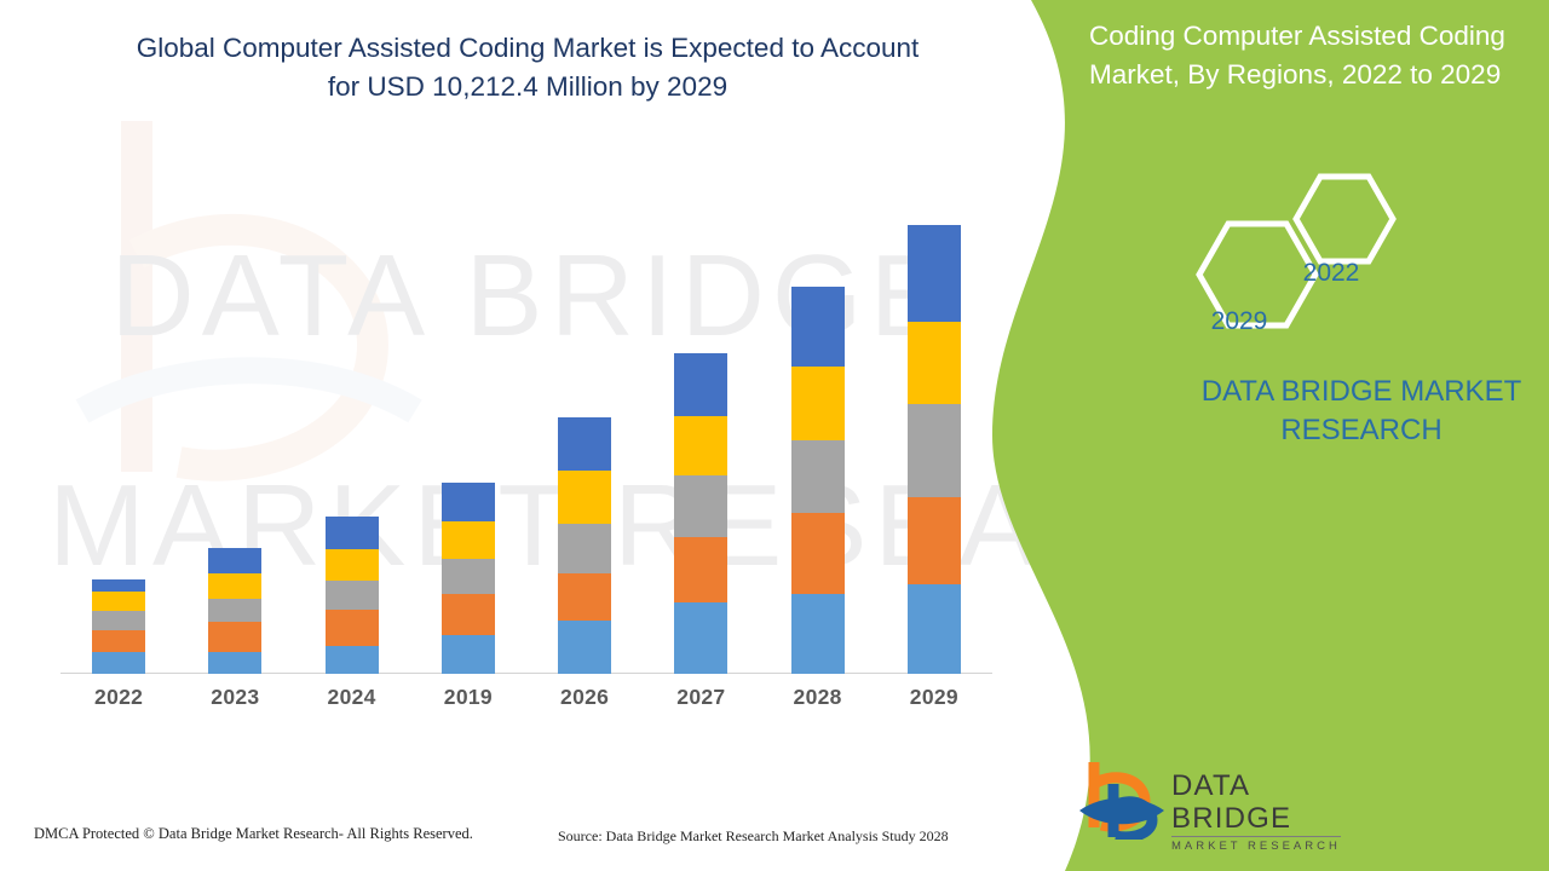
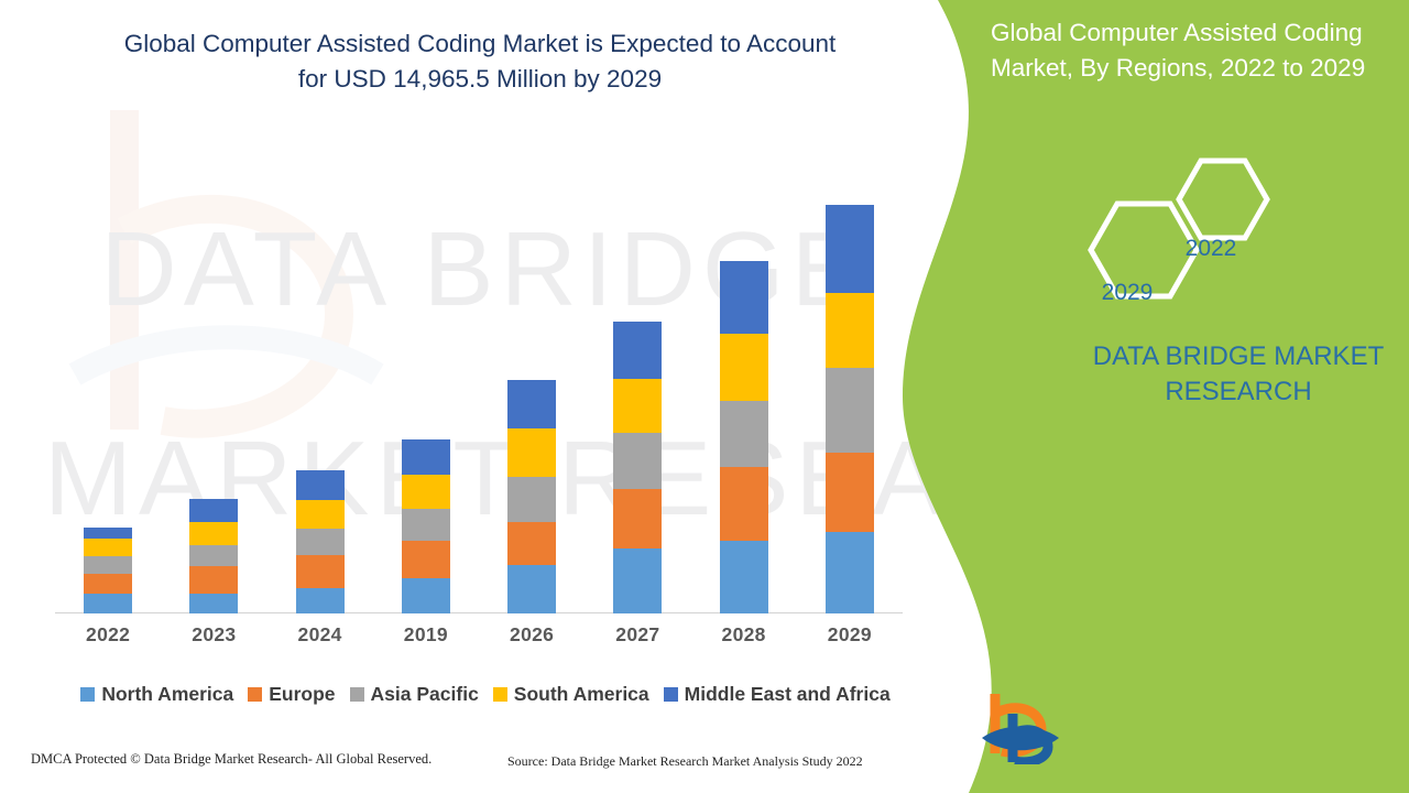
  DATA BRID
- Global Computer Assisted Coding Market is Expected to Account for USD 10,212.4 Million by 2029
+ Global Computer Assisted Coding Market is Expected to Account for USD 14,965.5 Million by 2029
  2022
  2023
  2024
  2019
  2026
  2027
  2028
  2029
+ North America
+ Europe
+ Asia Pacific
+ South America
+ Middle East and Africa
- DMCA Protected © Data Bridge Market Research- All Rights Reserved.
+ DMCA Protected © Data Bridge Market Research- All Global Reserved.
- Source: Data Bridge Market Research Market Analysis Study 2028
+ Source: Data Bridge Market Research Market Analysis Study 2022
- Coding Computer Assisted Coding Market, By Regions, 2022 to 2029
+ Global Computer Assisted Coding Market, By Regions, 2022 to 2029
  2022
  2029
  DATA BRIDGE MARKET RESEARCH
- DATA BRIDGE
- MARKET RESEARCH
